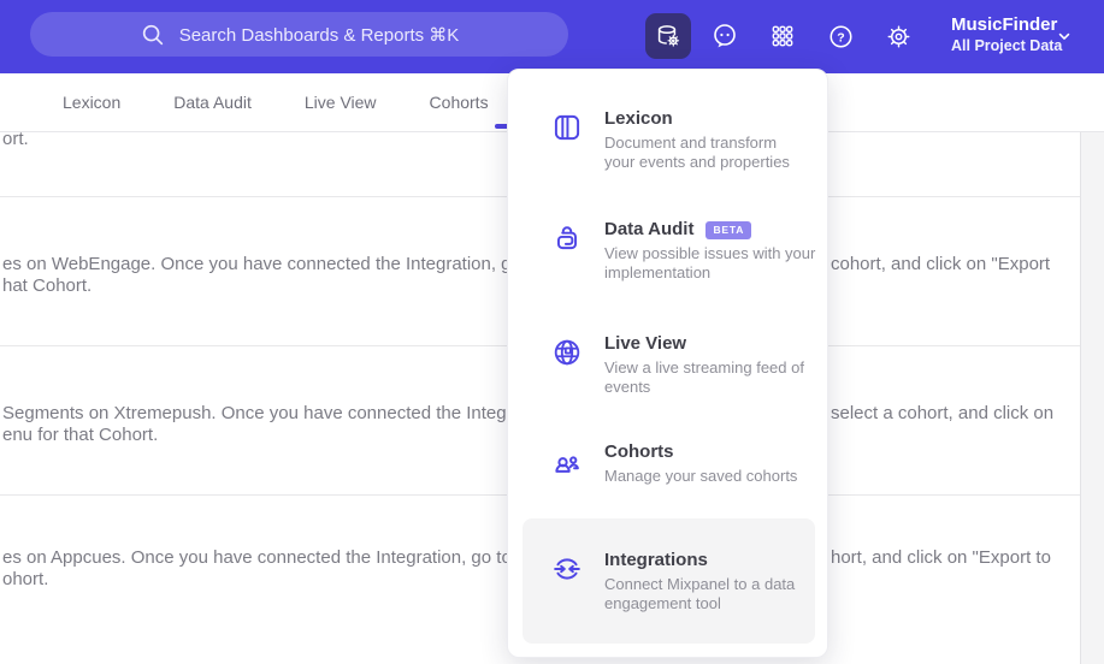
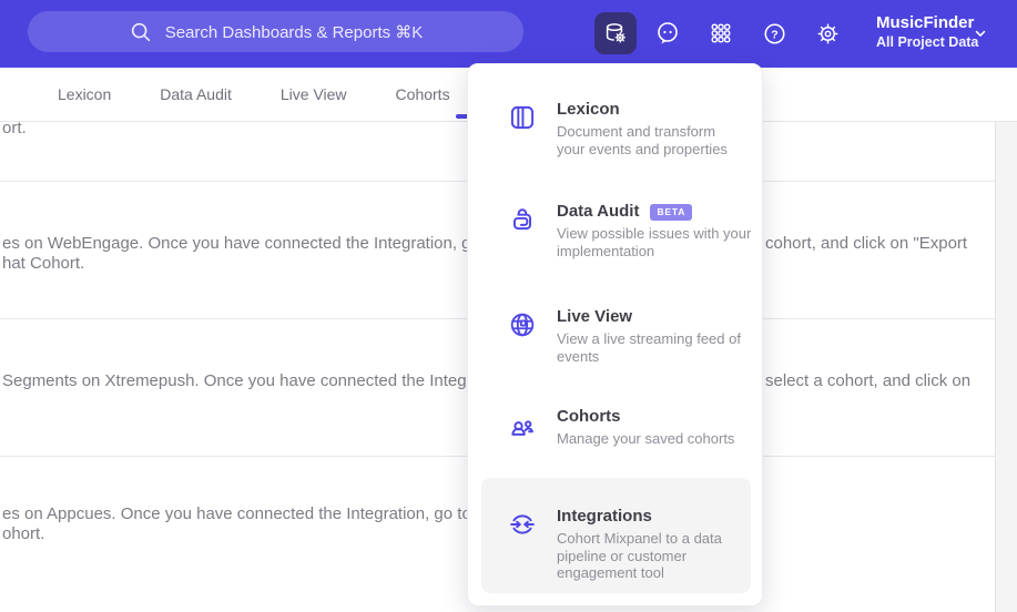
  Search Dashboards & Reports ⌘K
  ?
  MusicFinder
  All Project Data
  Lexicon
  Data Audit
  Live View
  Cohorts
  ort.
  es on WebEngage. Once you have connected the Integration,
  cohort, and click on "Export
  hat Cohort.
  Segments on Xtremepush. Once you have connected the Integ
  select a cohort, and click on
- enu for that Cohort.
  es on Appcues. Once you have connected the Integration, go t
- hort, and click on "Export to
  ohort.
  Lexicon
  Document and transform
  your events and properties
  Data Audit
  BETA
  View possible issues with your
  implementation
  Live View
  View a live streaming feed of
  events
  Cohorts
  Manage your saved cohorts
  Integrations
- Connect Mixpanel to a data
+ Cohort Mixpanel to a data
+ pipeline or customer
  engagement tool
